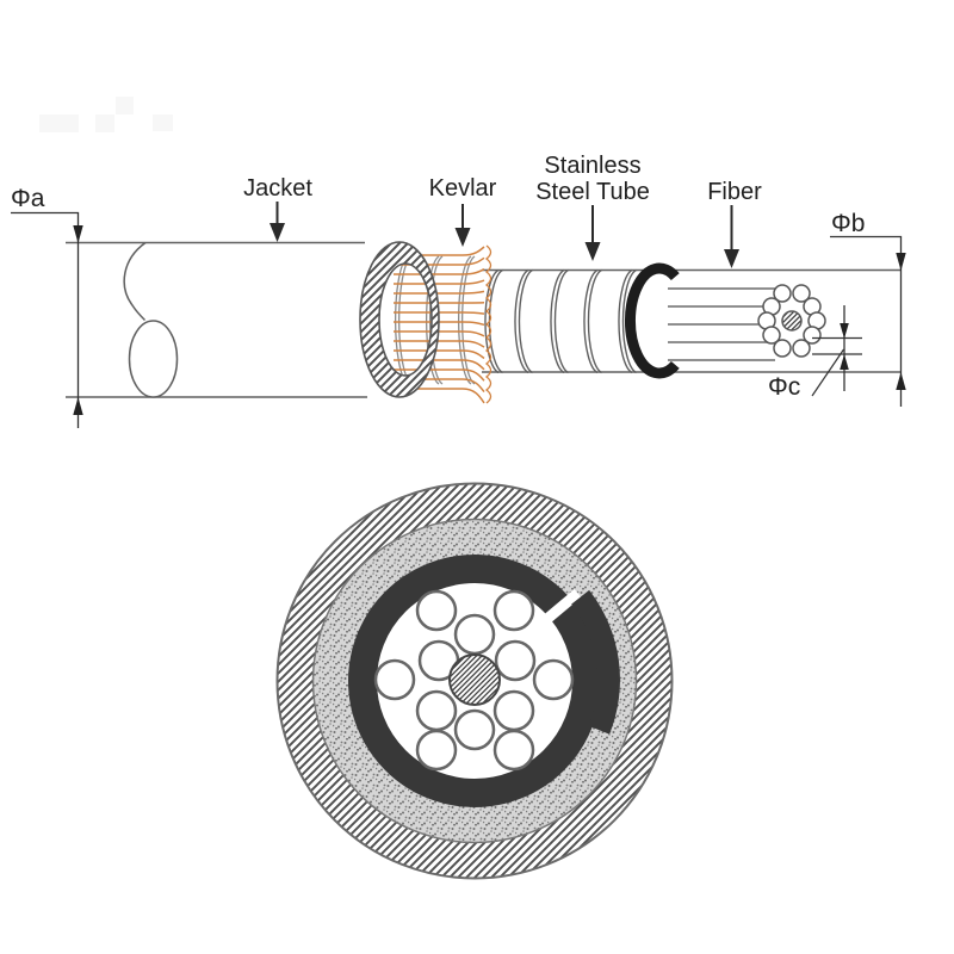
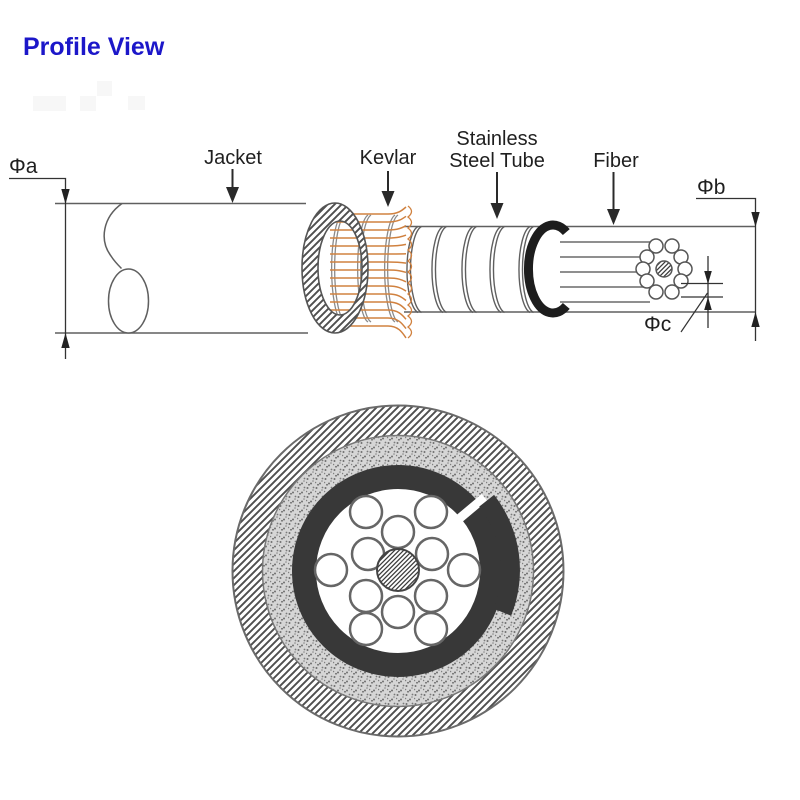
+ Profile View
  Jacket
  Kevlar
  Stainless
  Steel Tube
  Fiber
  Φa
  Φb
  Φc
